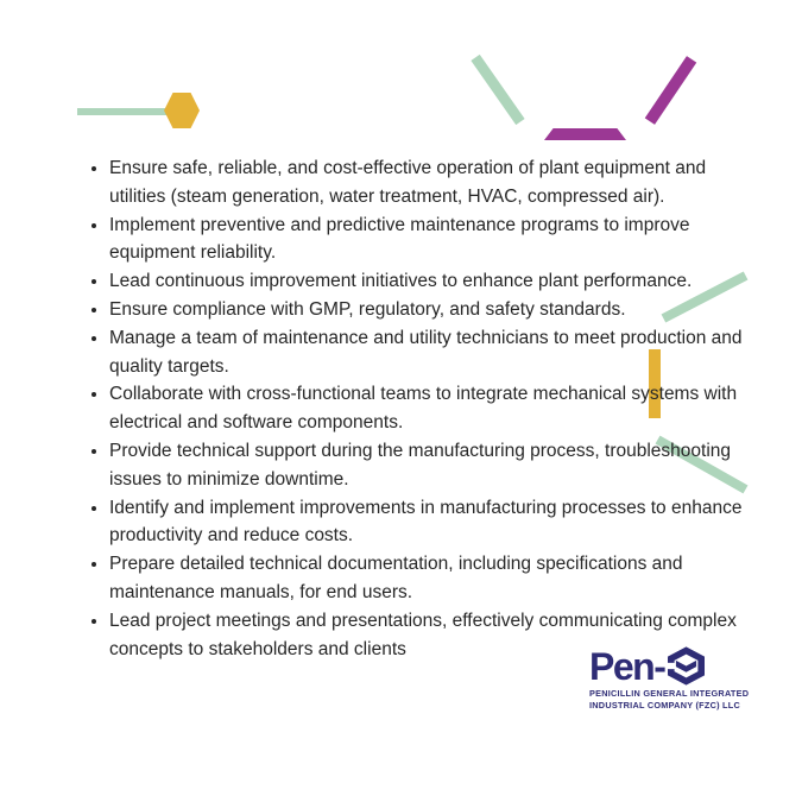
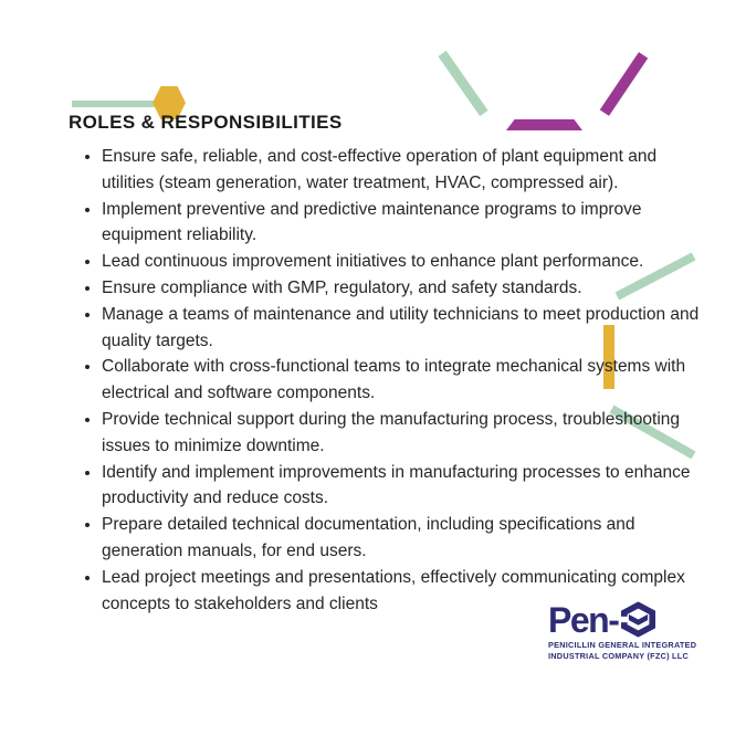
+ ROLES & RESPONSIBILITIES
  Ensure safe, reliable, and cost-effective operation of plant equipment and utilities (steam generation, water treatment, HVAC, compressed air).
  Implement preventive and predictive maintenance programs to improve equipment reliability.
  Lead continuous improvement initiatives to enhance plant performance.
  Ensure compliance with GMP, regulatory, and safety standards.
- Manage a team of maintenance and utility technicians to meet production and quality targets.
+ Manage a teams of maintenance and utility technicians to meet production and quality targets.
  Collaborate with cross-functional teams to integrate mechanical systems with electrical and software components.
  Provide technical support during the manufacturing process, troubleshooting issues to minimize downtime.
  Identify and implement improvements in manufacturing processes to enhance productivity and reduce costs.
- Prepare detailed technical documentation, including specifications and maintenance manuals, for end users.
+ Prepare detailed technical documentation, including specifications and generation manuals, for end users.
  Lead project meetings and presentations, effectively communicating complex concepts to stakeholders and clients
  Pen-
  PENICILLIN GENERAL INTEGRATED
  INDUSTRIAL COMPANY (FZC) LLC
